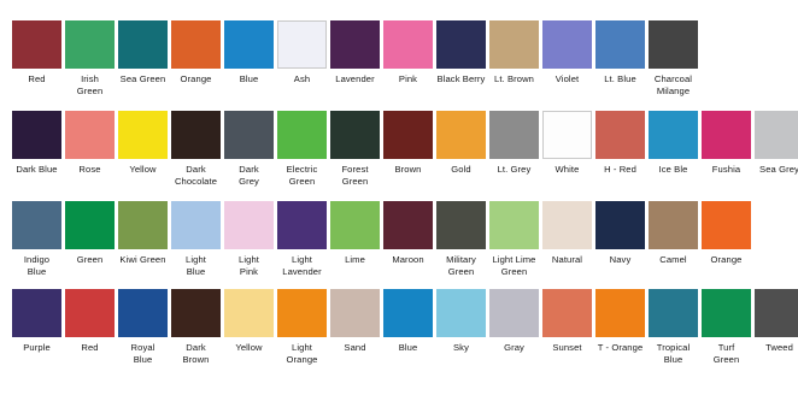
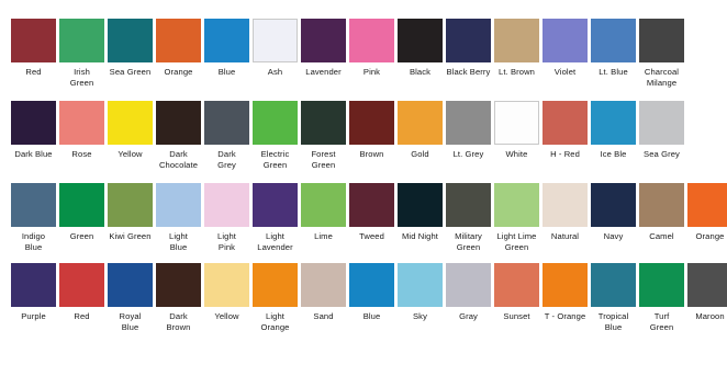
  Red
  Irish
  Green
  Sea Green
  Orange
  Blue
  Ash
  Lavender
  Pink
+ Black
  Black Berry
  Lt. Brown
  Violet
  Lt. Blue
  Charcoal
  Milange
  Dark Blue
  Rose
  Yellow
  Dark
  Chocolate
  Dark
  Grey
  Electric
  Green
  Forest
  Green
  Brown
  Gold
  Lt. Grey
  White
  H - Red
  Ice Ble
- Fushia
  Sea Grey
  Indigo
  Blue
  Green
  Kiwi Green
  Light
  Blue
  Light
  Pink
  Light
  Lavender
  Lime
- Maroon
+ Tweed
+ Mid Night
  Military
  Green
  Light Lime
  Green
  Natural
  Navy
  Camel
  Orange
  Purple
  Red
  Royal
  Blue
  Dark
  Brown
  Yellow
  Light
  Orange
  Sand
  Blue
  Sky
  Gray
  Sunset
  T - Orange
  Tropical
  Blue
  Turf
  Green
- Tweed
+ Maroon
